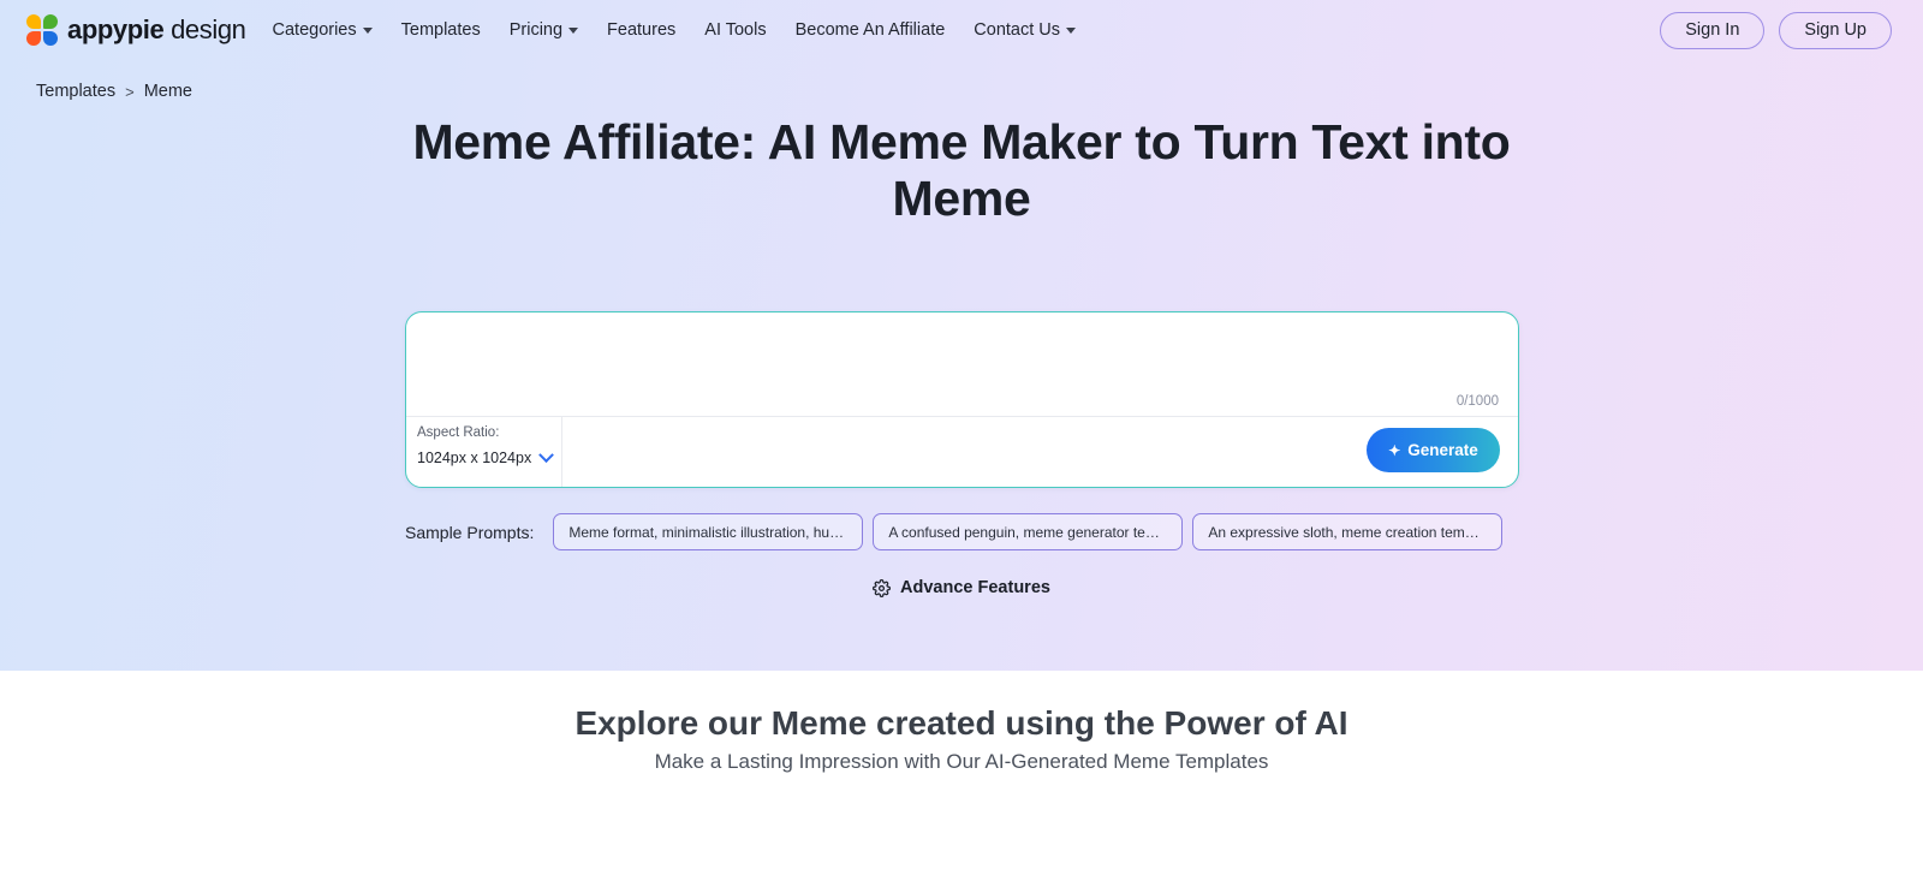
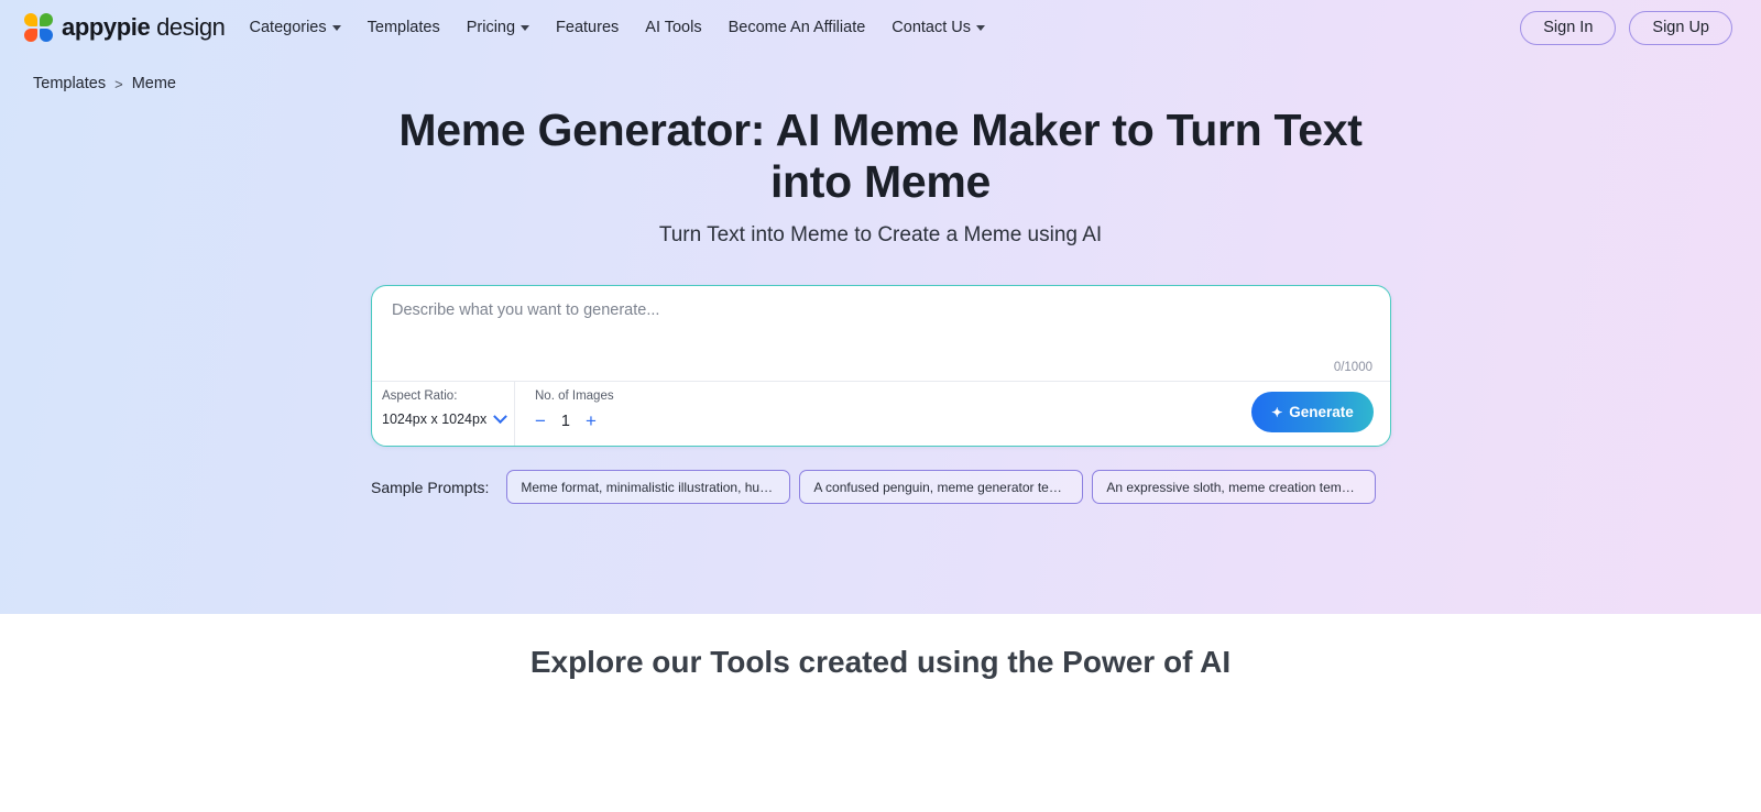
  appypie design
  Categories
  Templates
  Pricing
  Features
  AI Tools
  Become An Affiliate
  Contact Us
  Sign In
  Sign Up
  Templates
  >
  Meme
- Meme Affiliate: AI Meme Maker to Turn Text into Meme
+ Meme Generator: AI Meme Maker to Turn Text into Meme
+ Turn Text into Meme to Create a Meme using AI
+ Describe what you want to generate...
  0/1000
  Aspect Ratio:
  1024px x 1024px
+ No. of Images
+ −
+ 1
+ +
  ✦
  Generate
  Sample Prompts:
  Meme format, minimalistic illustration, humo
  A confused penguin, meme generator templ
  An expressive sloth, meme creation templat
- Advance Features
- Explore our Meme created using the Power of AI
+ Explore our Tools created using the Power of AI
- Make a Lasting Impression with Our AI-Generated Meme Templates
